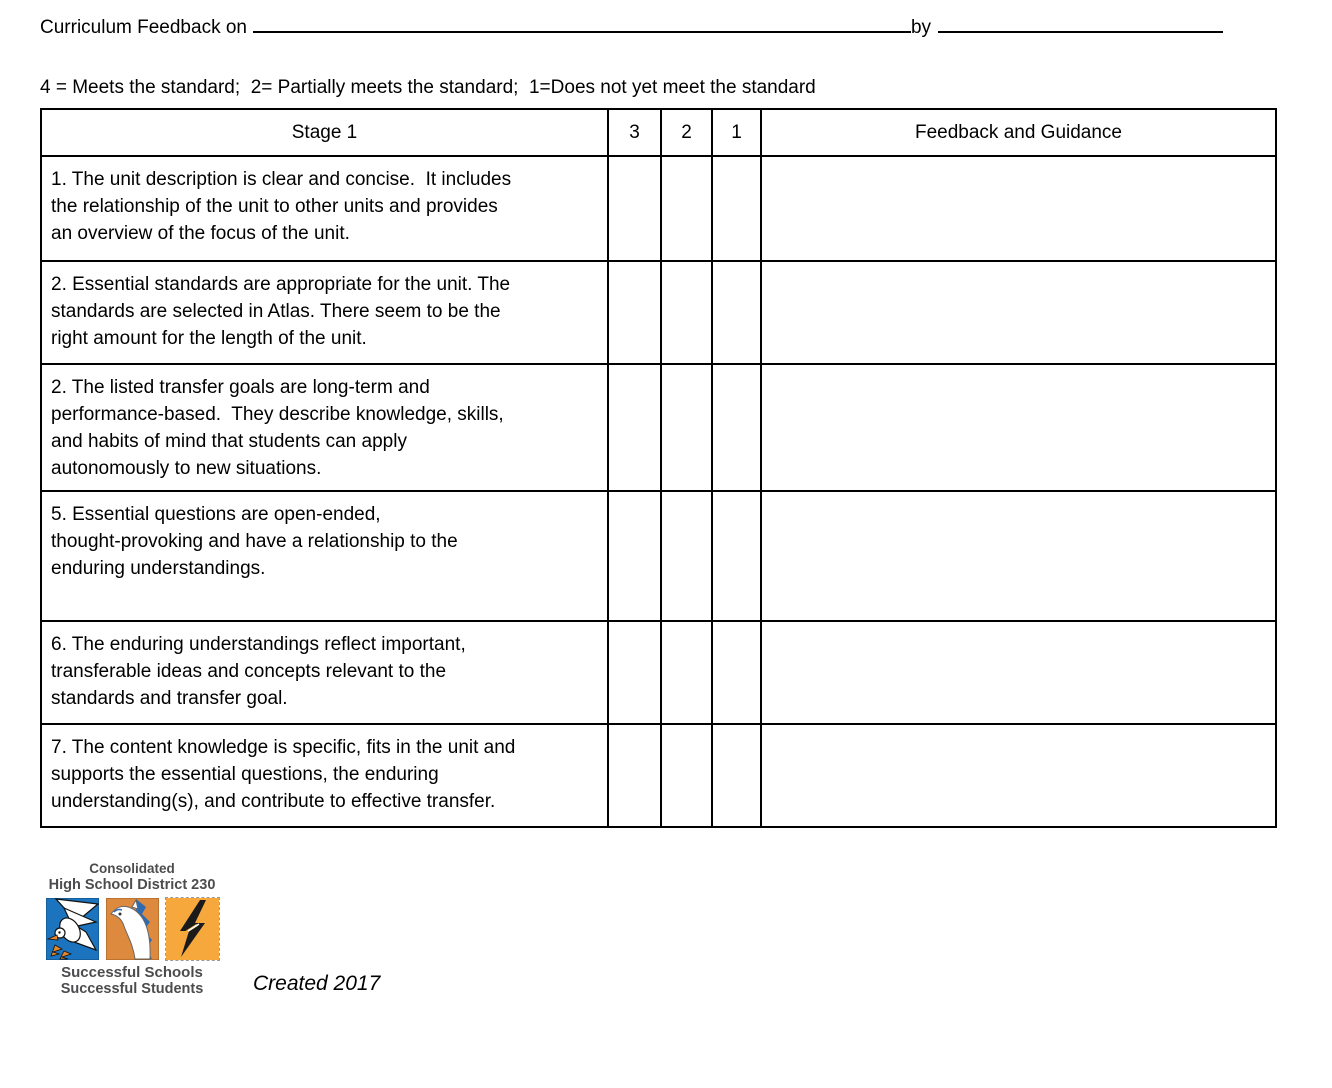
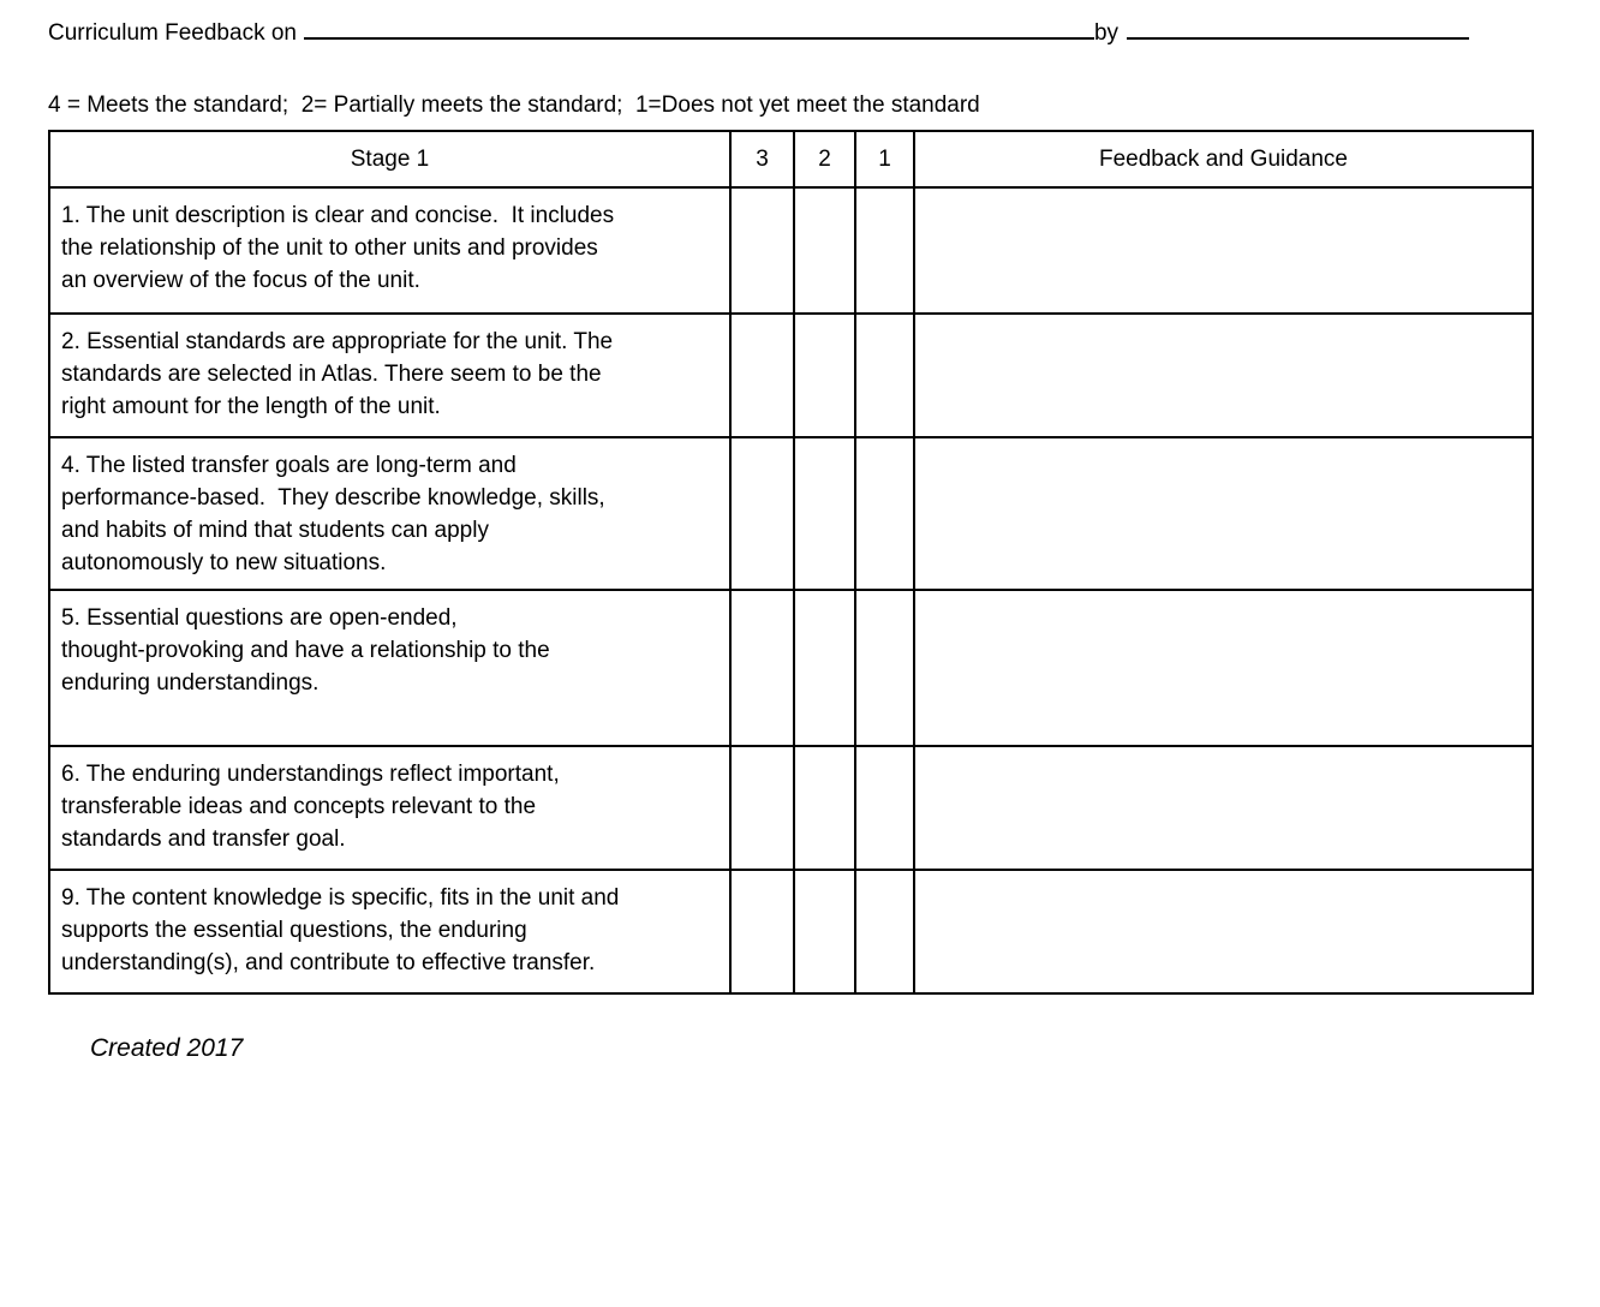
  Curriculum Feedback on by
  4 = Meets the standard; 2= Partially meets the standard; 1=Does not yet meet the standard
  Stage 1	3	2	1	Feedback and Guidance
  1. The unit description is clear and concise. It includes the relationship of the unit to other units and provides an overview of the focus of the unit.
  2. Essential standards are appropriate for the unit. The standards are selected in Atlas. There seem to be the right amount for the length of the unit.
- 2. The listed transfer goals are long-term and performance-based. They describe knowledge, skills, and habits of mind that students can apply autonomously to new situations.
+ 4. The listed transfer goals are long-term and performance-based. They describe knowledge, skills, and habits of mind that students can apply autonomously to new situations.
  5. Essential questions are open-ended, thought-provoking and have a relationship to the enduring understandings.
  6. The enduring understandings reflect important, transferable ideas and concepts relevant to the standards and transfer goal.
- 7. The content knowledge is specific, fits in the unit and supports the essential questions, the enduring understanding(s), and contribute to effective transfer.
+ 9. The content knowledge is specific, fits in the unit and supports the essential questions, the enduring understanding(s), and contribute to effective transfer.
- Consolidated
- High School District 230
- Successful Schools
- Successful Students
  Created 2017
